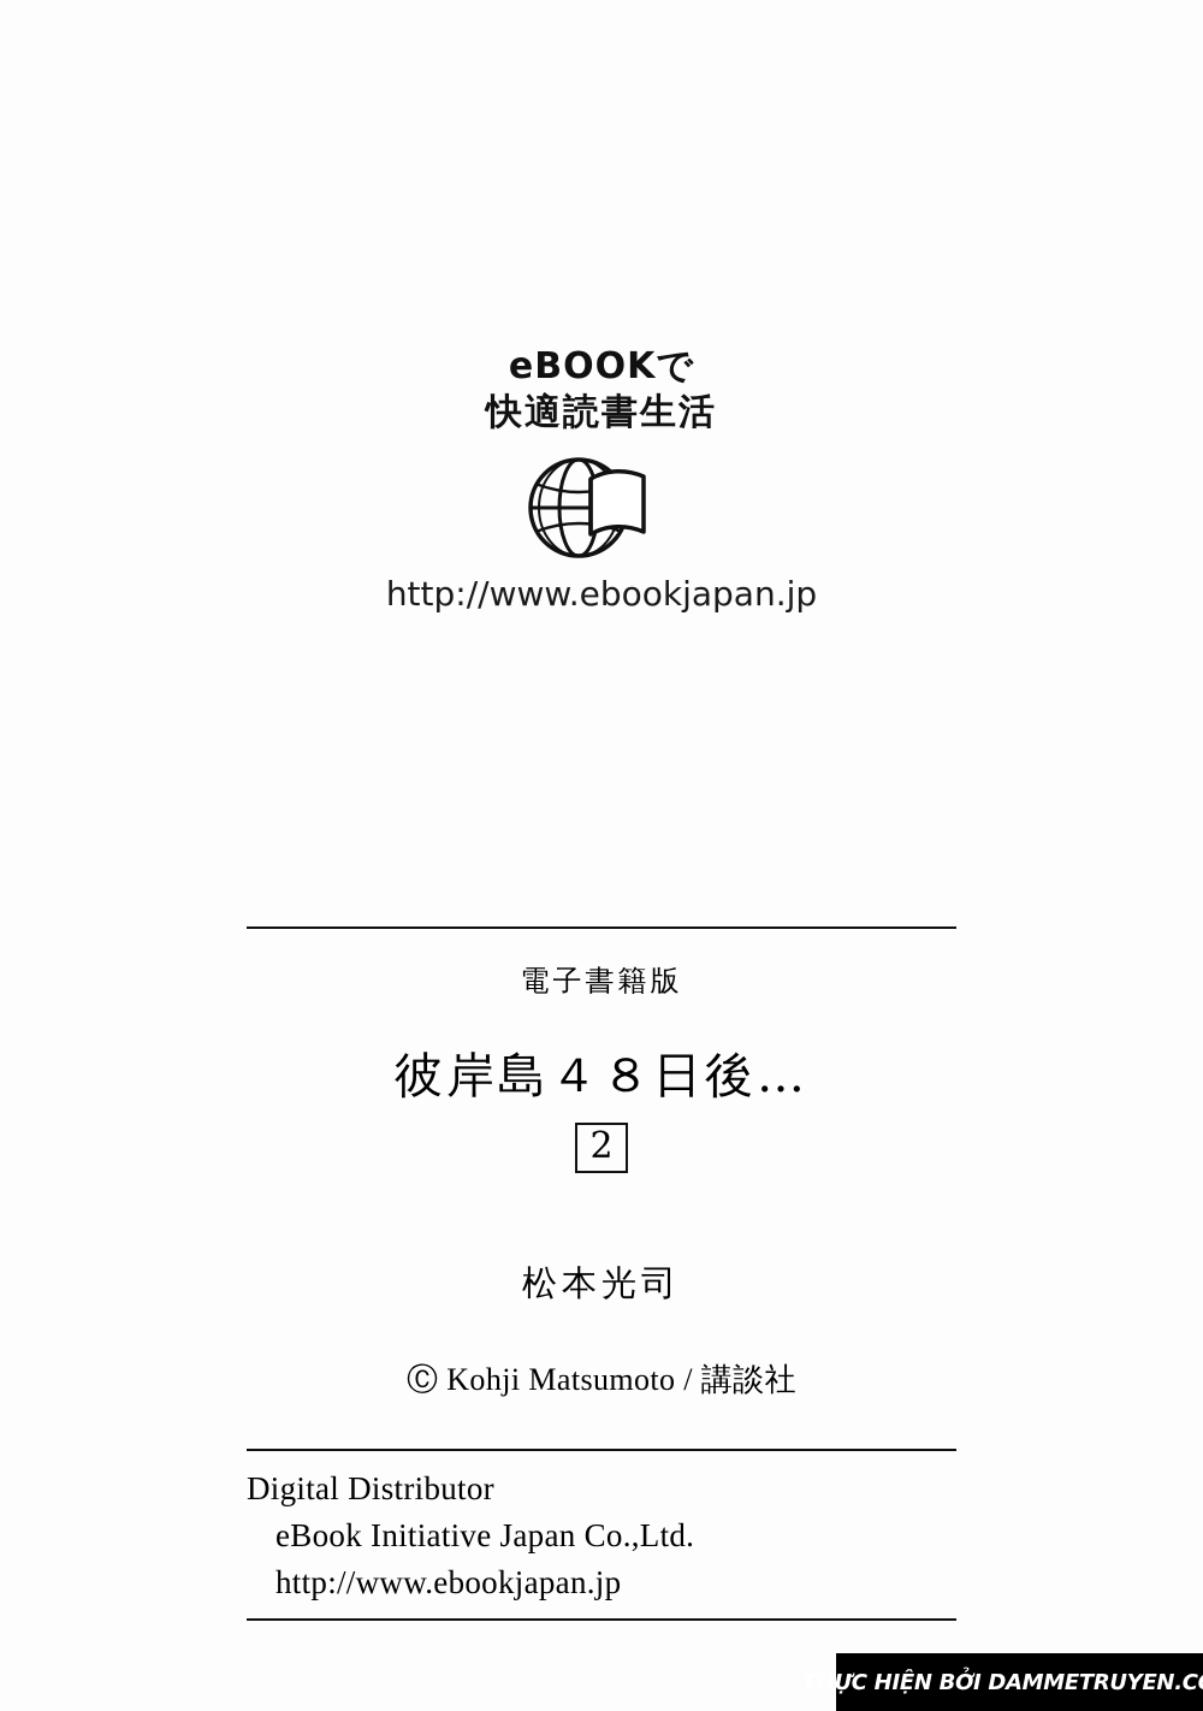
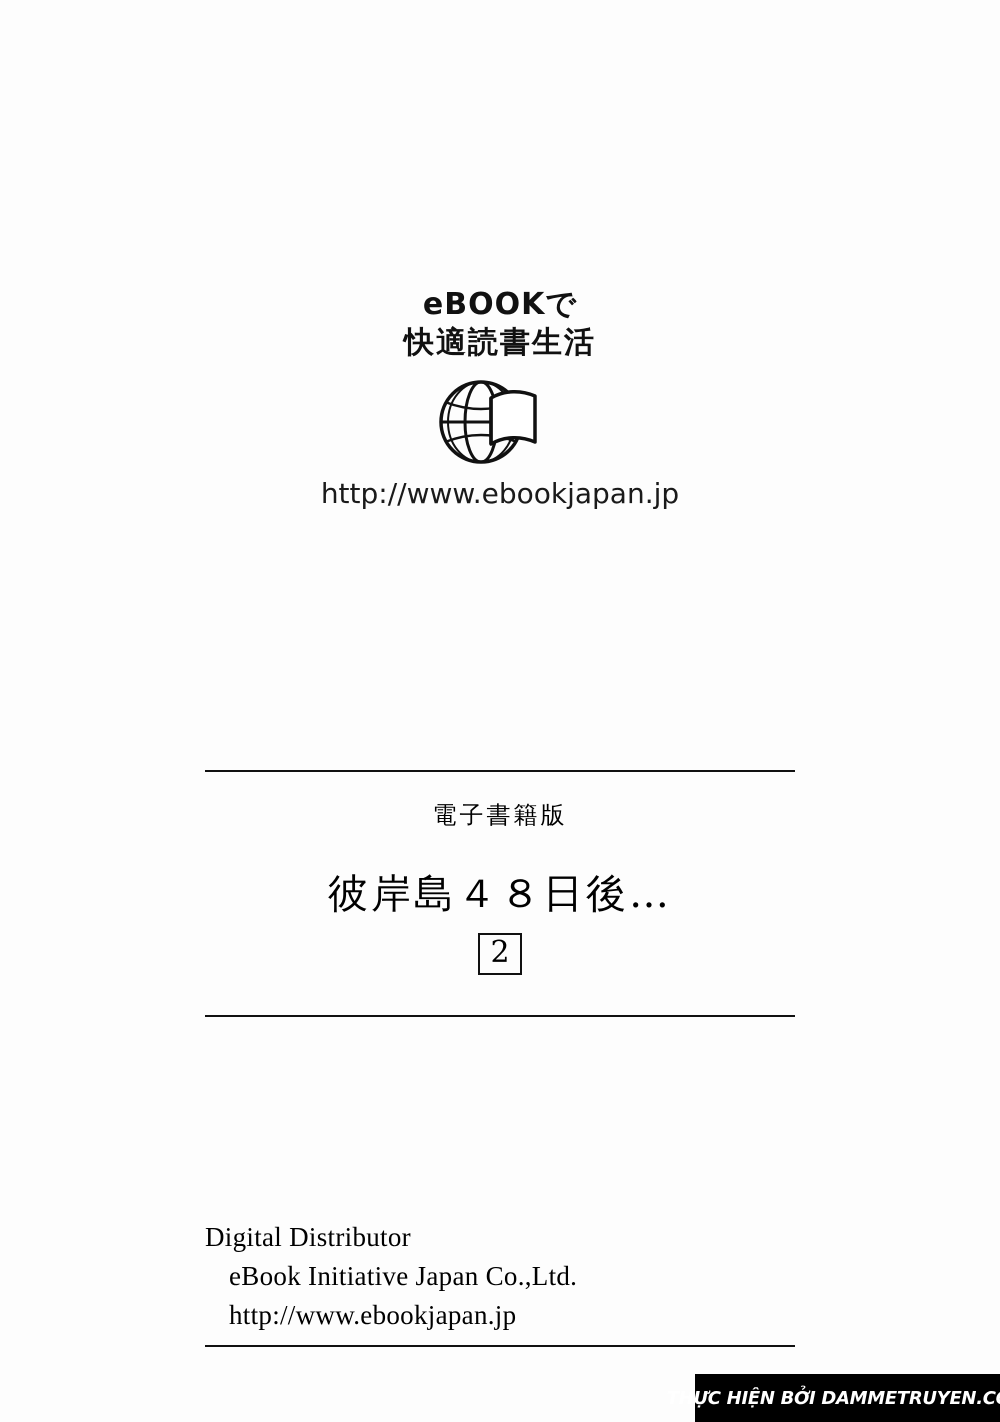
  eBOOKで
  快適読書生活
  http://www.ebookjapan.jp
  電子書籍版
  彼岸島４８日後…
  2
- 松本光司
- Ⓒ Kohji Matsumoto / 講談社
  Digital Distributor
  eBook Initiative Japan Co.,Ltd.
  http://www.ebookjapan.jp
  THỰC HIỆN BỞI DAMMETRUYEN.C
